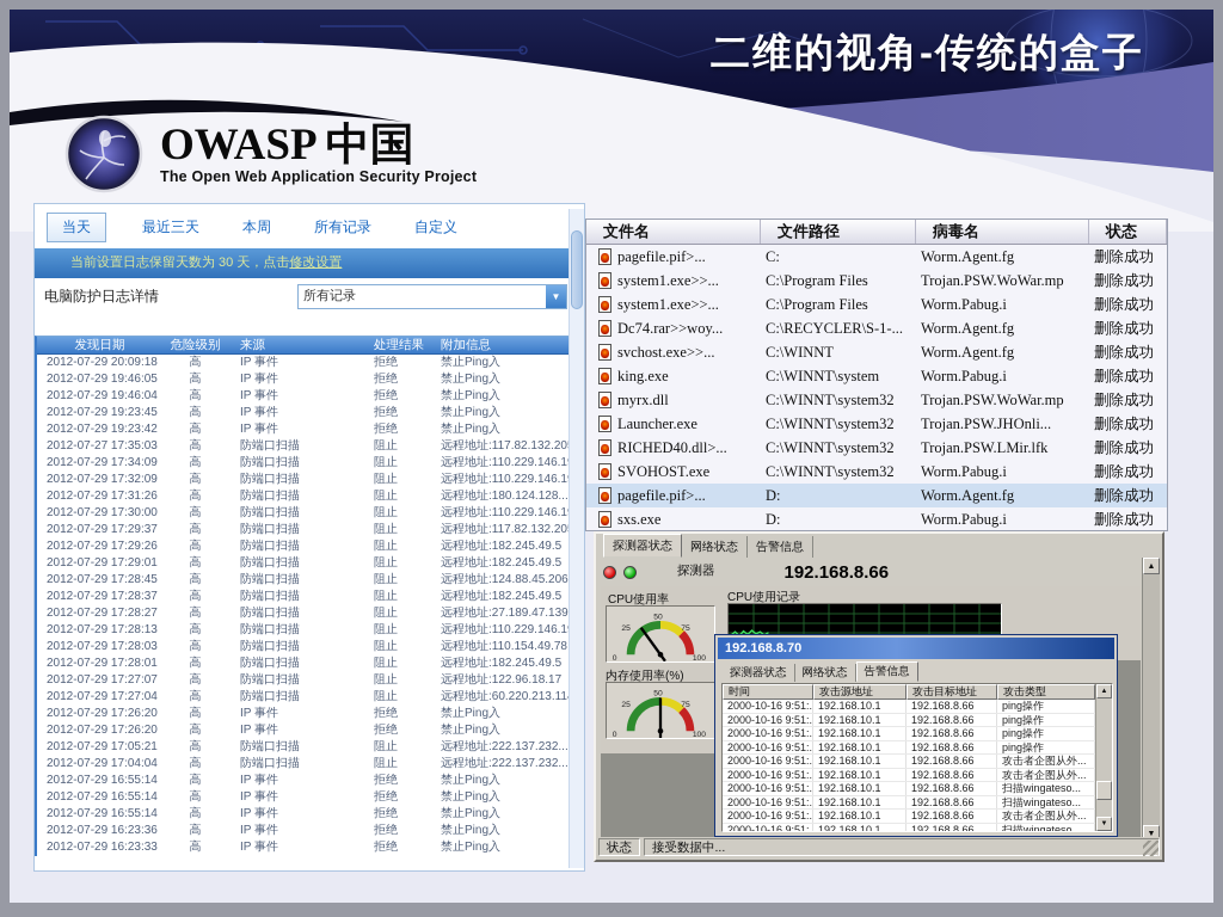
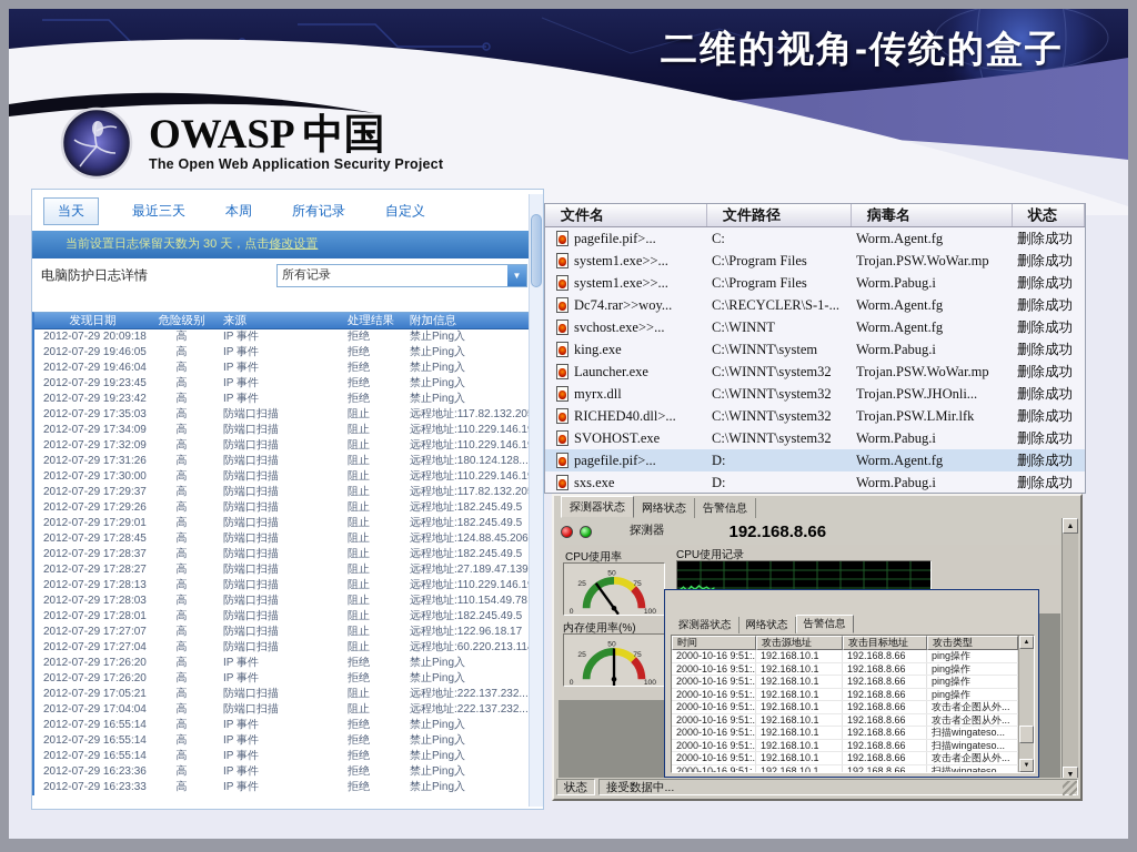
  二维的视角-传统的盒子
  OWASP 中国
  The Open Web Application Security Project
  当天
  最近三天
  本周
  所有记录
  自定义
  当前设置日志保留天数为 30 天，点击
  修改设置
  电脑防护日志详情
  所有记录
  ▼
  发现日期
  危险级别
  来源
  处理结果
  附加信息
  2012-07-29 20:09:18
  高
  IP 事件
  拒绝
  禁止Ping入
  2012-07-29 19:46:05
  高
  IP 事件
  拒绝
  禁止Ping入
  2012-07-29 19:46:04
  高
  IP 事件
  拒绝
  禁止Ping入
  2012-07-29 19:23:45
  高
  IP 事件
  拒绝
  禁止Ping入
  2012-07-29 19:23:42
  高
  IP 事件
  拒绝
  禁止Ping入
- 2012-07-27 17:35:03
+ 2012-07-29 17:35:03
  高
  防端口扫描
  阻止
  远程地址:117.82.132.20
  2012-07-29 17:34:09
  高
  防端口扫描
  阻止
  远程地址:110.229.146.1
  2012-07-29 17:32:09
  高
  防端口扫描
  阻止
  远程地址:110.229.146.1
  2012-07-29 17:31:26
  高
  防端口扫描
  阻止
  远程地址:180.124.128...
  2012-07-29 17:30:00
  高
  防端口扫描
  阻止
  远程地址:110.229.146.1
  2012-07-29 17:29:37
  高
  防端口扫描
  阻止
  远程地址:117.82.132.20
  2012-07-29 17:29:26
  高
  防端口扫描
  阻止
  远程地址:182.245.49.5
  2012-07-29 17:29:01
  高
  防端口扫描
  阻止
  远程地址:182.245.49.5
  2012-07-29 17:28:45
  高
  防端口扫描
  阻止
  远程地址:124.88.45.206
  2012-07-29 17:28:37
  高
  防端口扫描
  阻止
  远程地址:182.245.49.5
  2012-07-29 17:28:27
  高
  防端口扫描
  阻止
  远程地址:27.189.47.139
  2012-07-29 17:28:13
  高
  防端口扫描
  阻止
  远程地址:110.229.146.1
  2012-07-29 17:28:03
  高
  防端口扫描
  阻止
  远程地址:110.154.49.78
  2012-07-29 17:28:01
  高
  防端口扫描
  阻止
  远程地址:182.245.49.5
  2012-07-29 17:27:07
  高
  防端口扫描
  阻止
  远程地址:122.96.18.17
  2012-07-29 17:27:04
  高
  防端口扫描
  阻止
  远程地址:60.220.213.11
  2012-07-29 17:26:20
  高
  IP 事件
  拒绝
  禁止Ping入
  2012-07-29 17:26:20
  高
  IP 事件
  拒绝
  禁止Ping入
  2012-07-29 17:05:21
  高
  防端口扫描
  阻止
  远程地址:222.137.232...
  2012-07-29 17:04:04
  高
  防端口扫描
  阻止
  远程地址:222.137.232...
  2012-07-29 16:55:14
  高
  IP 事件
  拒绝
  禁止Ping入
  2012-07-29 16:55:14
  高
  IP 事件
  拒绝
  禁止Ping入
  2012-07-29 16:55:14
  高
  IP 事件
  拒绝
  禁止Ping入
  2012-07-29 16:23:36
  高
  IP 事件
  拒绝
  禁止Ping入
  2012-07-29 16:23:33
  高
  IP 事件
  拒绝
  禁止Ping入
  文件名
  文件路径
  病毒名
  状态
  pagefile.pif>...
  C:
  Worm.Agent.fg
  删除成功
  system1.exe>>...
  C:\Program Files
  Trojan.PSW.WoWar.mp
  删除成功
  system1.exe>>...
  C:\Program Files
  Worm.Pabug.i
  删除成功
  Dc74.rar>>woy...
  C:\RECYCLER\S-1-...
  Worm.Agent.fg
  删除成功
  svchost.exe>>...
  C:\WINNT
  Worm.Agent.fg
  删除成功
  king.exe
  C:\WINNT\system
  Worm.Pabug.i
  删除成功
- myrx.dll
+ Launcher.exe
  C:\WINNT\system32
  Trojan.PSW.WoWar.mp
  删除成功
- Launcher.exe
+ myrx.dll
  C:\WINNT\system32
  Trojan.PSW.JHOnli...
  删除成功
  RICHED40.dll>...
  C:\WINNT\system32
  Trojan.PSW.LMir.lfk
  删除成功
  SVOHOST.exe
  C:\WINNT\system32
  Worm.Pabug.i
  删除成功
  pagefile.pif>...
  D:
  Worm.Agent.fg
  删除成功
  sxs.exe
  D:
  Worm.Pabug.i
  删除成功
  探测器状态
  网络状态
  告警信息
  探测器
  192.168.8.66
  CPU使用率
  内存使用率(%)
  CPU使用记录
  状态
  接受数据中...
- 192.168.8.70
  探测器状态
  网络状态
  告警信息
  时间
  攻击源地址
  攻击目标地址
  攻击类型
  2000-10-16 9:51:.
  192.168.10.1
  192.168.8.66
  ping操作
  2000-10-16 9:51:.
  192.168.10.1
  192.168.8.66
  ping操作
  2000-10-16 9:51:.
  192.168.10.1
  192.168.8.66
  ping操作
  2000-10-16 9:51:.
  192.168.10.1
  192.168.8.66
  ping操作
  2000-10-16 9:51:.
  192.168.10.1
  192.168.8.66
  攻击者企图从外...
  2000-10-16 9:51:.
  192.168.10.1
  192.168.8.66
  攻击者企图从外...
  2000-10-16 9:51:.
  192.168.10.1
  192.168.8.66
  扫描wingateso...
  2000-10-16 9:51:.
  192.168.10.1
  192.168.8.66
  扫描wingateso...
  2000-10-16 9:51:.
  192.168.10.1
  192.168.8.66
  攻击者企图从外...
  2000-10-16 9:51:.
  192.168.10.1
  192.168.8.66
  扫描wingateso...
